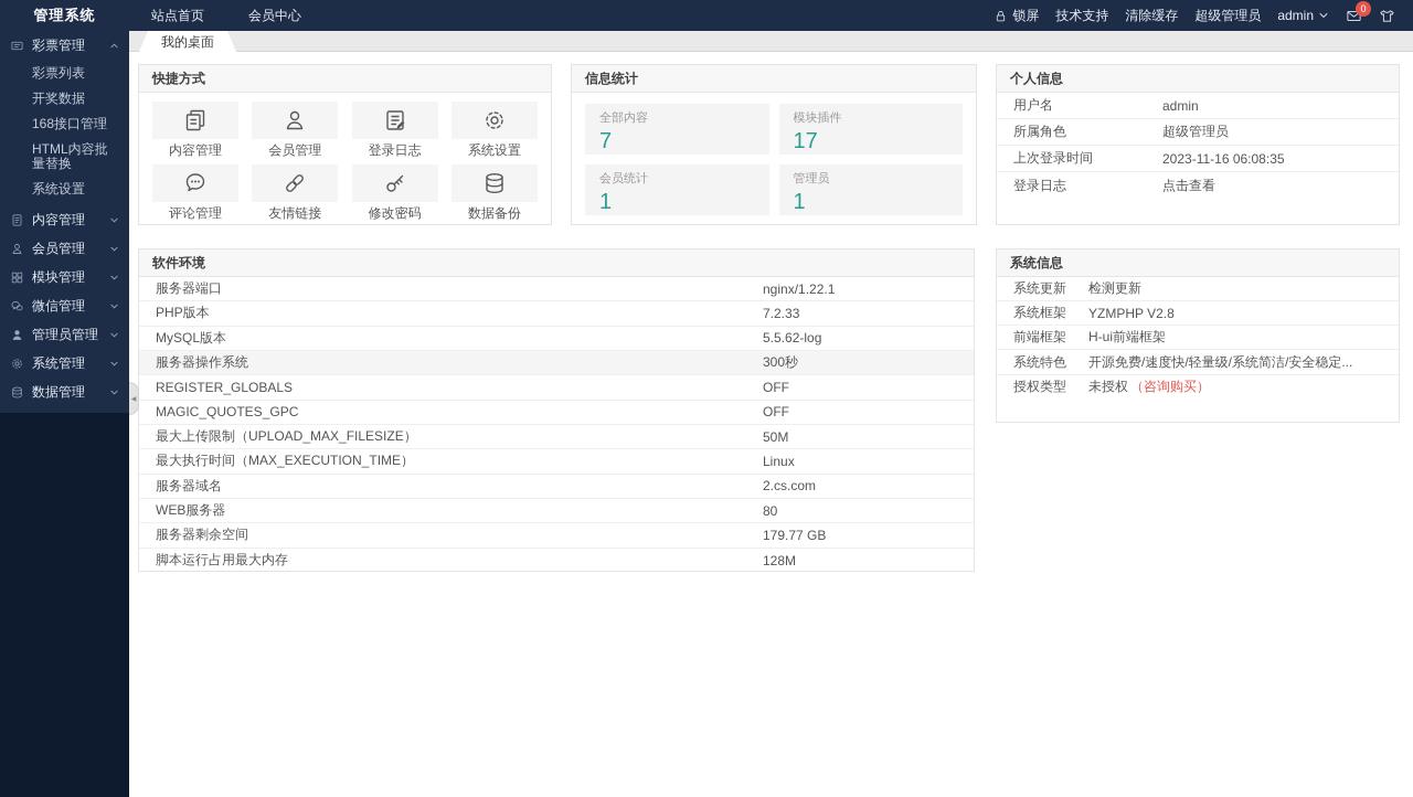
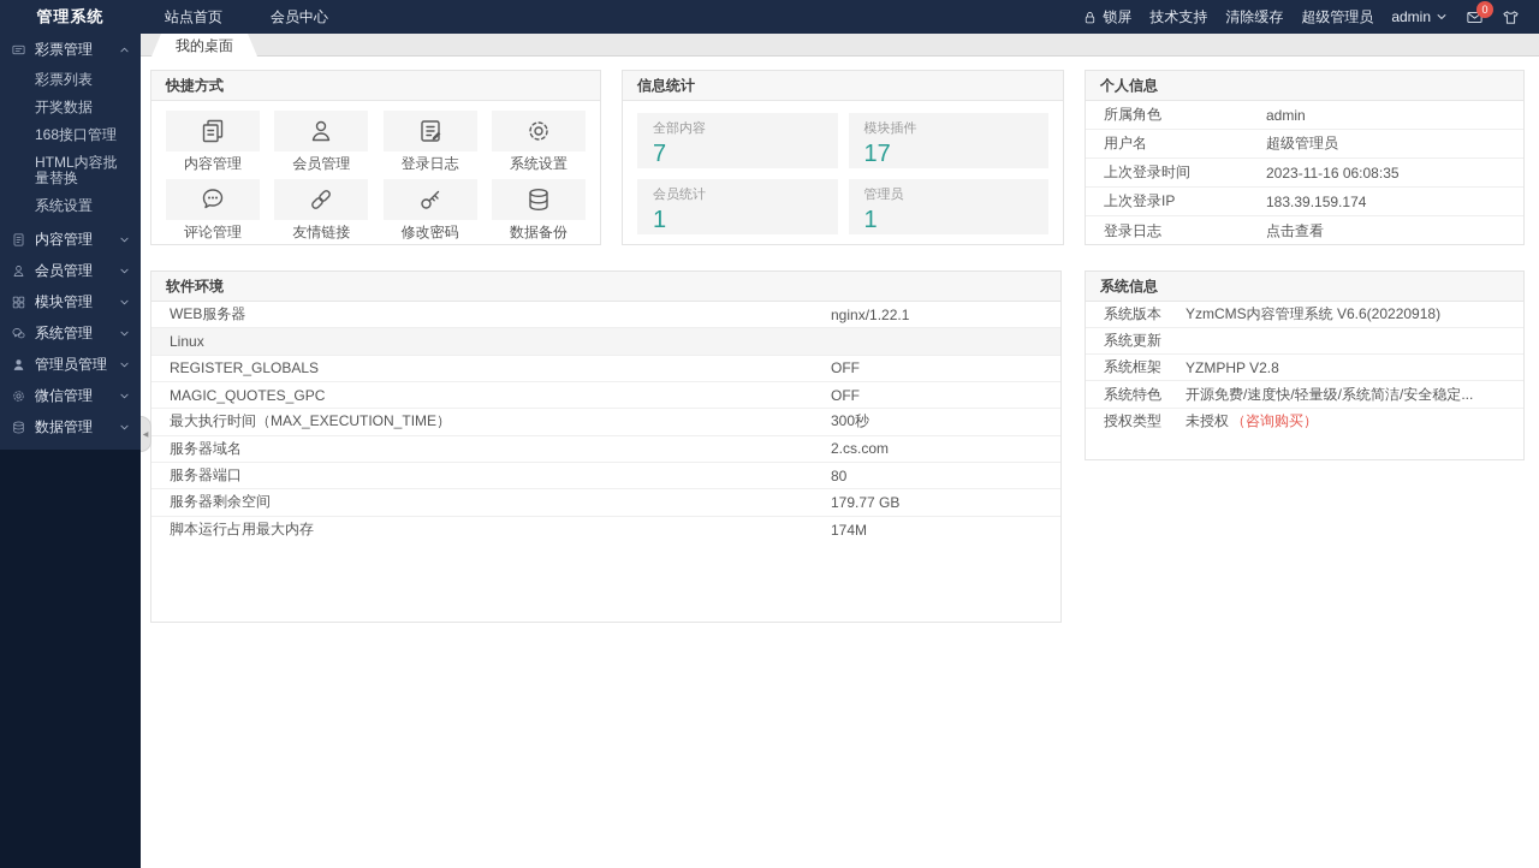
  管理系统
  站点首页
  会员中心
  锁屏
  技术支持
  清除缓存
  超级管理员
  admin
  0
  彩票管理
  彩票列表
  开奖数据
  168接口管理
  HTML内容批量替换
  系统设置
  内容管理
  会员管理
  模块管理
- 微信管理
+ 系统管理
  管理员管理
- 系统管理
+ 微信管理
  数据管理
  我的桌面
  快捷方式
  内容管理
  会员管理
  登录日志
  系统设置
  评论管理
  友情链接
  修改密码
  数据备份
  信息统计
  全部内容
  7
  模块插件
  17
  会员统计
  1
  管理员
  1
  个人信息
- 用户名
+ 所属角色
  admin
- 所属角色
+ 用户名
  超级管理员
  上次登录时间
  2023-11-16 06:08:35
+ 上次登录IP
+ 183.39.159.174
  登录日志
  点击查看
  软件环境
- 服务器端口
+ WEB服务器
  nginx/1.22.1
- PHP版本
- 7.2.33
- MySQL版本
- 5.5.62-log
- 服务器操作系统
- 300秒
+ Linux
  REGISTER_GLOBALS
  OFF
  MAGIC_QUOTES_GPC
  OFF
- 最大上传限制（UPLOAD_MAX_FILESIZE）
- 50M
  最大执行时间（MAX_EXECUTION_TIME）
- Linux
+ 300秒
  服务器域名
  2.cs.com
- WEB服务器
+ 服务器端口
  80
  服务器剩余空间
  179.77 GB
  脚本运行占用最大内存
- 128M
+ 174M
  系统信息
+ 系统版本
+ YzmCMS内容管理系统 V6.6(20220918)
  系统更新
- 检测更新
  系统框架
  YZMPHP V2.8
- 前端框架
- H-ui前端框架
  系统特色
  开源免费/速度快/轻量级/系统简洁/安全稳定...
  授权类型
  未授权 （咨询购买）
